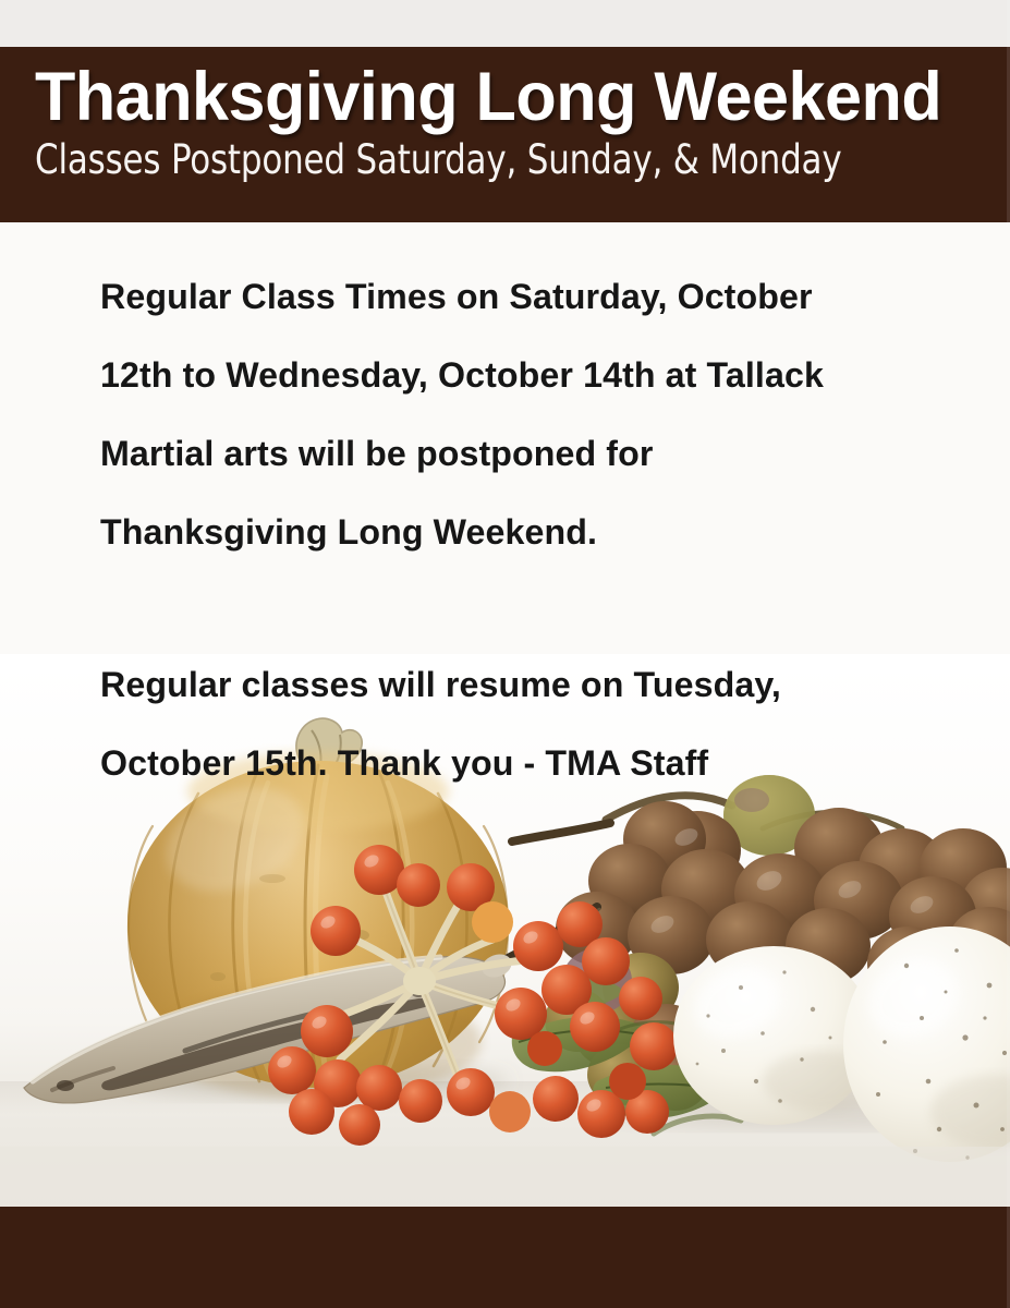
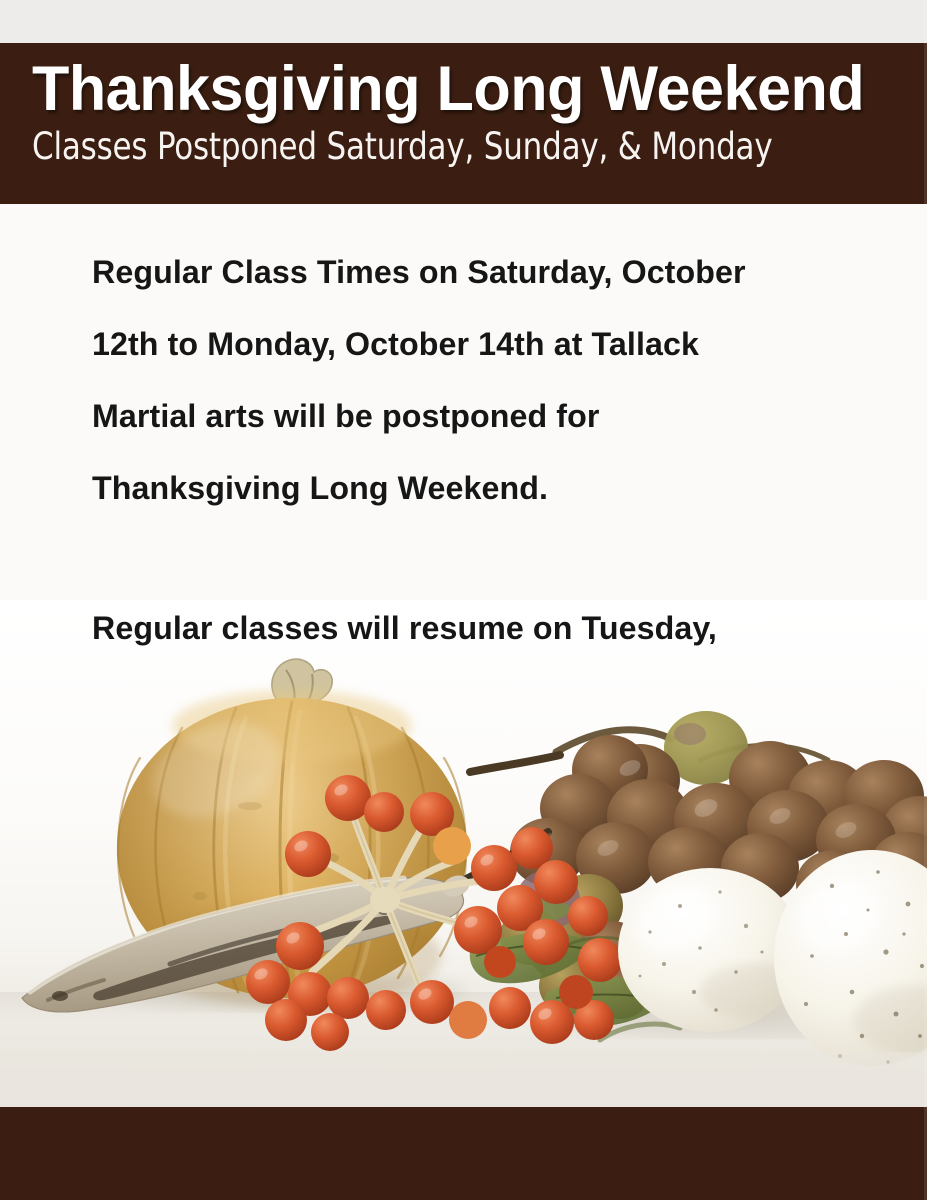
  Thanksgiving Long Weekend
  Classes Postponed Saturday, Sunday, & Monday
  Regular Class Times on Saturday, October
- 12th to Wednesday, October 14th at Tallack
+ 12th to Monday, October 14th at Tallack
  Martial arts will be postponed for
  Thanksgiving Long Weekend.
  Regular classes will resume on Tuesday,
- October 15th. Thank you - TMA Staff
